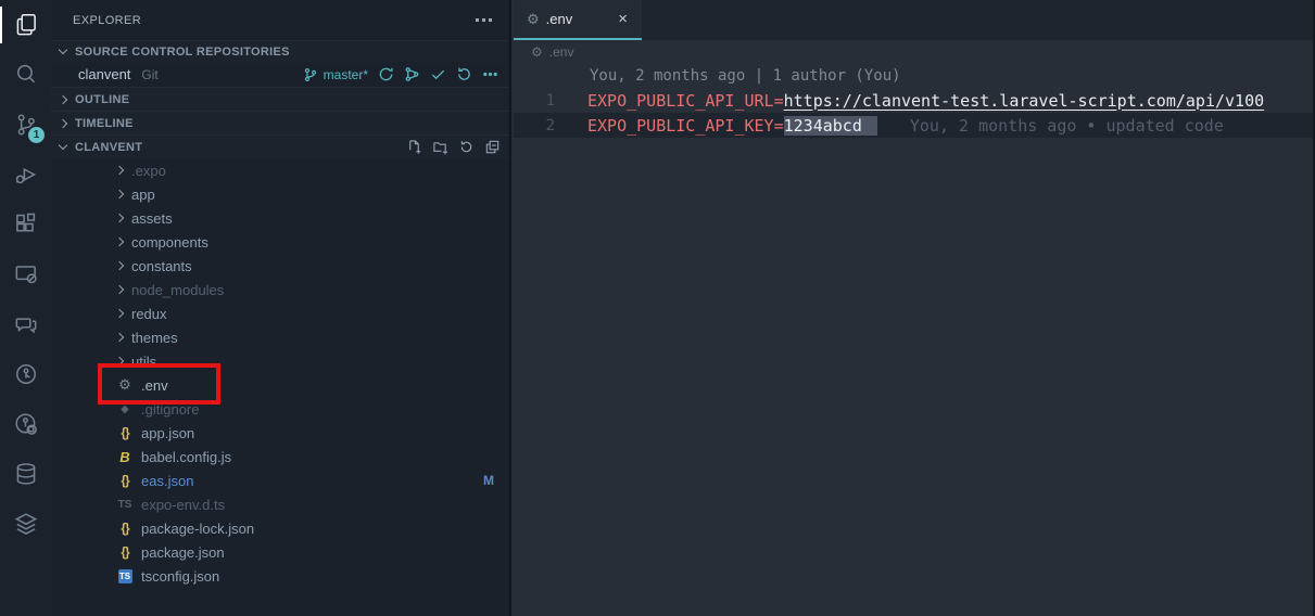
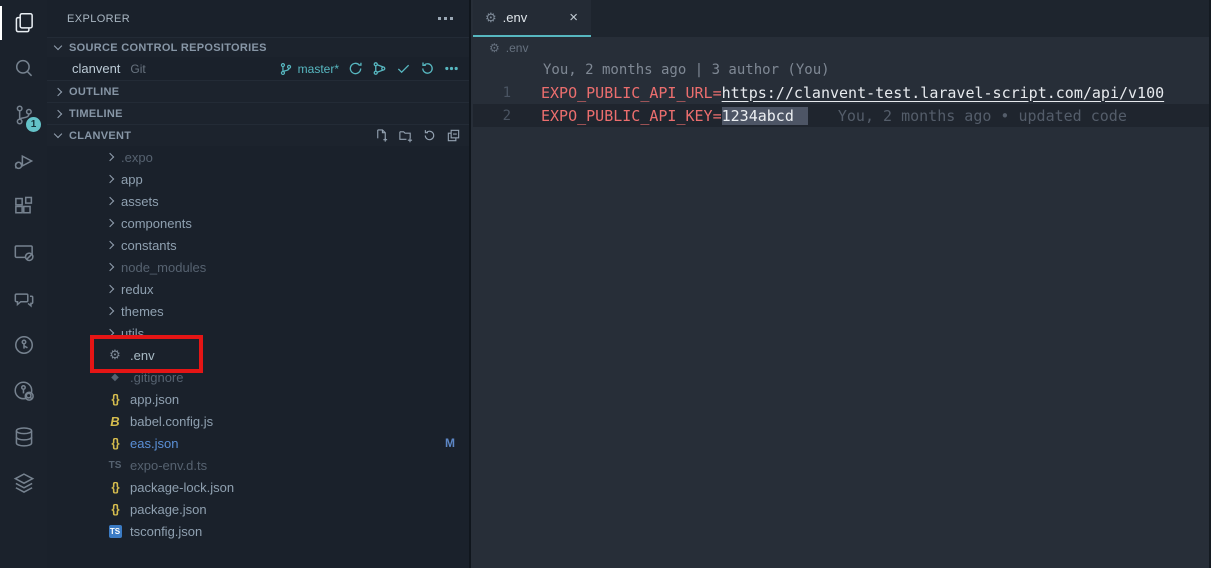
  1
  EXPLORER
  SOURCE CONTROL REPOSITORIES
  clanvent
  Git
  master*
  OUTLINE
  TIMELINE
  CLANVENT
  .expo
  app
  assets
  components
  constants
  node_modules
  redux
  themes
  utils
  ⚙
  .env
  ◆
  .gitignore
  {}
  app.json
  B
  babel.config.js
  {}
  eas.json
  M
  TS
  expo-env.d.ts
  {}
  package-lock.json
  {}
  package.json
  TS
  tsconfig.json
  ⚙
  .env
  ×
  ⚙
  .env
- You, 2 months ago | 1 author (You)
+ You, 2 months ago | 3 author (You)
  1
  EXPO_PUBLIC_API_URL=
  https://clanvent-test.laravel-script.com/api/v100
  2
  EXPO_PUBLIC_API_KEY=
  1234abcd
  You, 2 months ago • updated code
